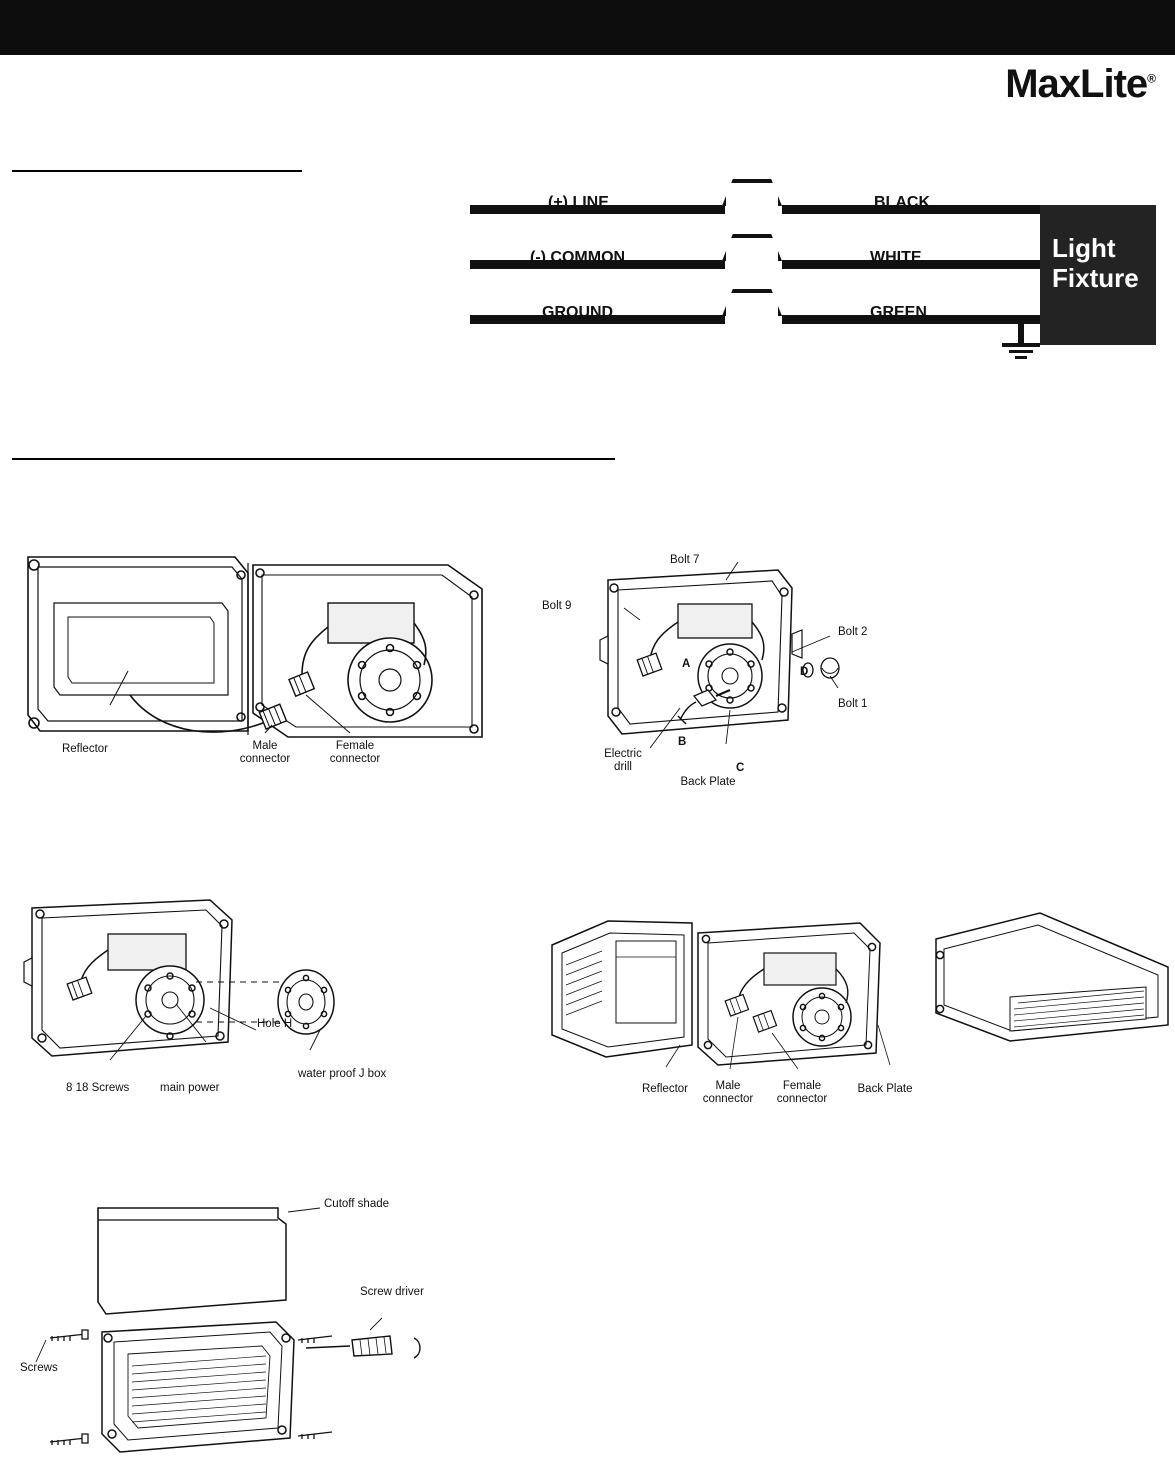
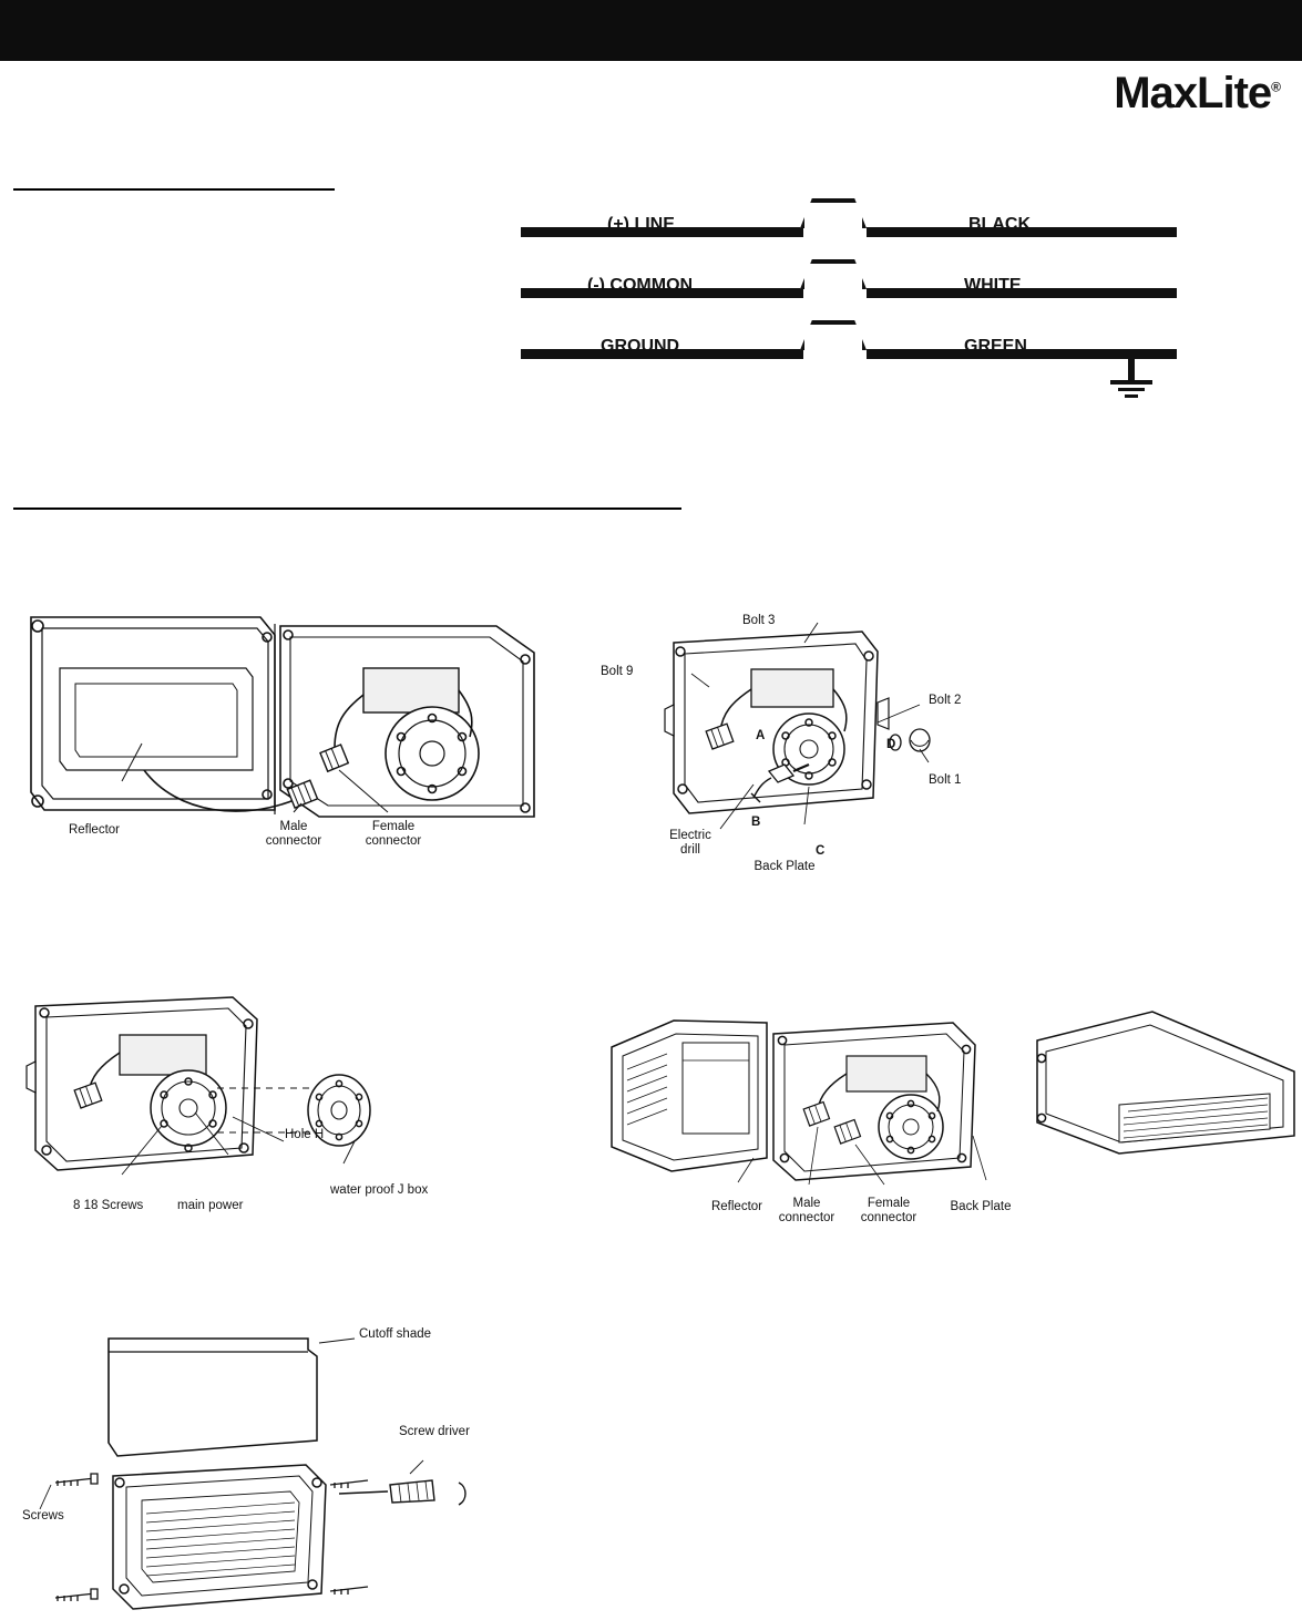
  MaxLite®
  (+) LINE
  BLACK
  (-) COMMON
  WHITE
  GROUND
  GREEN
- Light
- Fixture
  Reflector
  Male
  connector
  Female
  connector
- Bolt 7
+ Bolt 3
  Bolt 9
  Bolt 2
  Bolt 1
  A
  B
  C
  D
  Electric
  drill
  Back Plate
  Hole H
  water proof J box
  8 18 Screws
  main power
  Reflector
  Male
  connector
  Female
  connector
  Back Plate
  Cutoff shade
  Screw driver
  Screws
